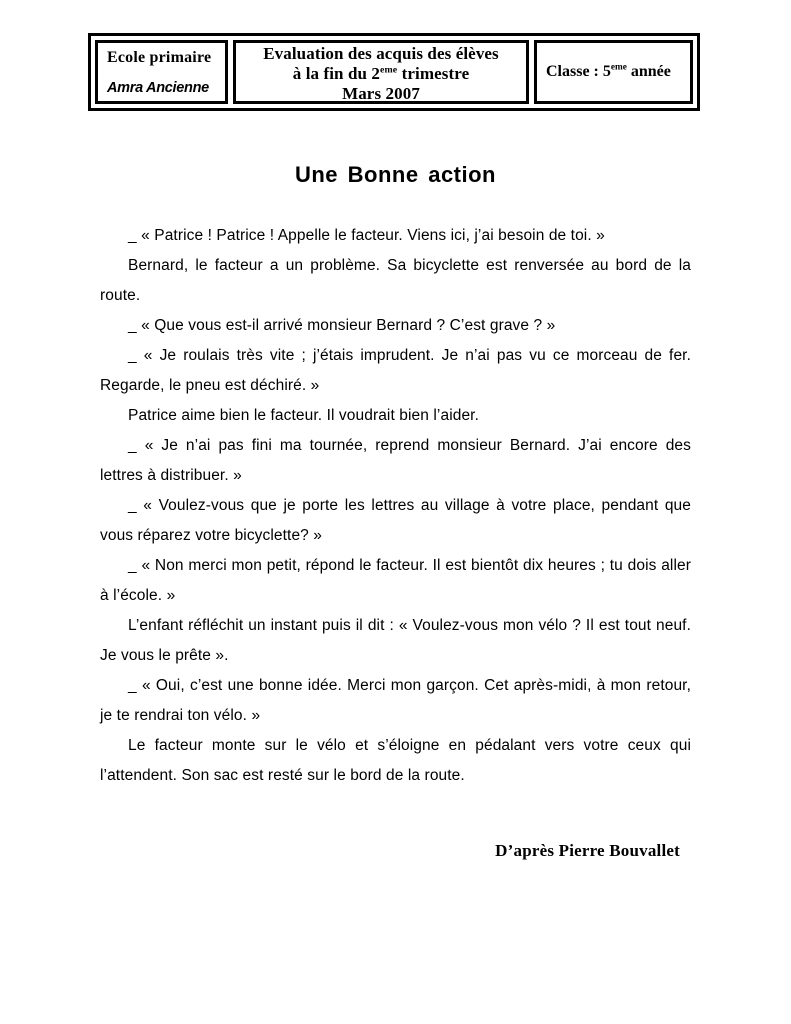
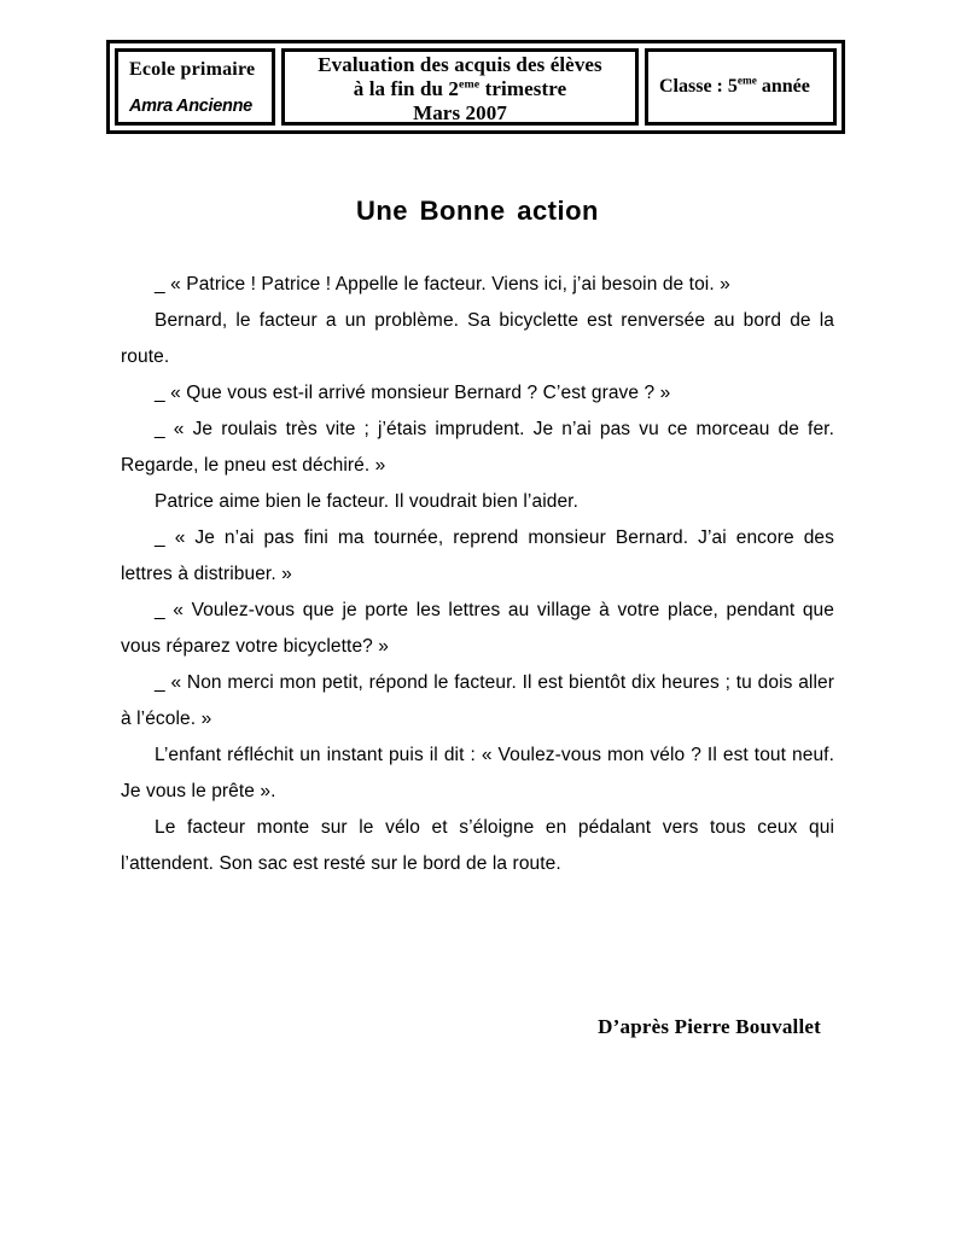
  Ecole primaire
  Amra Ancienne
  Evaluation des acquis des élèves
  à la fin du 2eme trimestre
  Mars 2007
  Classe : 5eme année
  Une Bonne action
  _ « Patrice ! Patrice ! Appelle le facteur. Viens ici, j’ai besoin de toi. »
  Bernard, le facteur a un problème. Sa bicyclette est renversée au bord de la route.
  _ « Que vous est-il arrivé monsieur Bernard ? C’est grave ? »
  _ « Je roulais très vite ; j’étais imprudent. Je n’ai pas vu ce morceau de fer. Regarde, le pneu est déchiré. »
  Patrice aime bien le facteur. Il voudrait bien l’aider.
  _ « Je n’ai pas fini ma tournée, reprend monsieur Bernard. J’ai encore des lettres à distribuer. »
  _ « Voulez-vous que je porte les lettres au village à votre place, pendant que vous réparez votre bicyclette? »
  _ « Non merci mon petit, répond le facteur. Il est bientôt dix heures ; tu dois aller à l’école. »
  L’enfant réfléchit un instant puis il dit : « Voulez-vous mon vélo ? Il est tout neuf. Je vous le prête ».
- _ « Oui, c’est une bonne idée. Merci mon garçon. Cet après-midi, à mon retour, je te rendrai ton vélo. »
- Le facteur monte sur le vélo et s’éloigne en pédalant vers votre ceux qui l’attendent. Son sac est resté sur le bord de la route.
+ Le facteur monte sur le vélo et s’éloigne en pédalant vers tous ceux qui l’attendent. Son sac est resté sur le bord de la route.
  D’après Pierre Bouvallet
